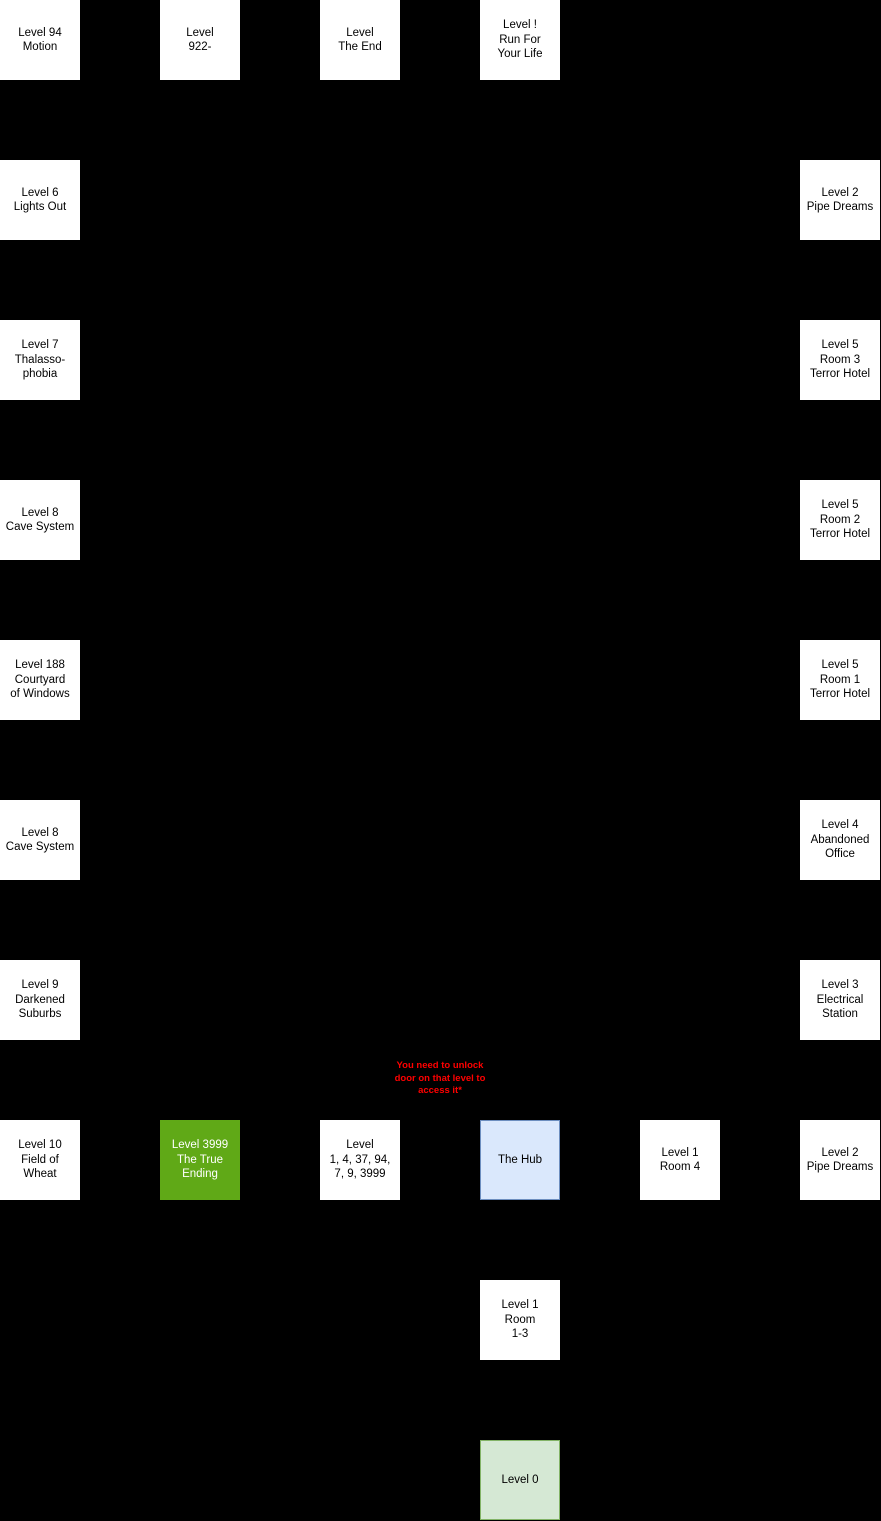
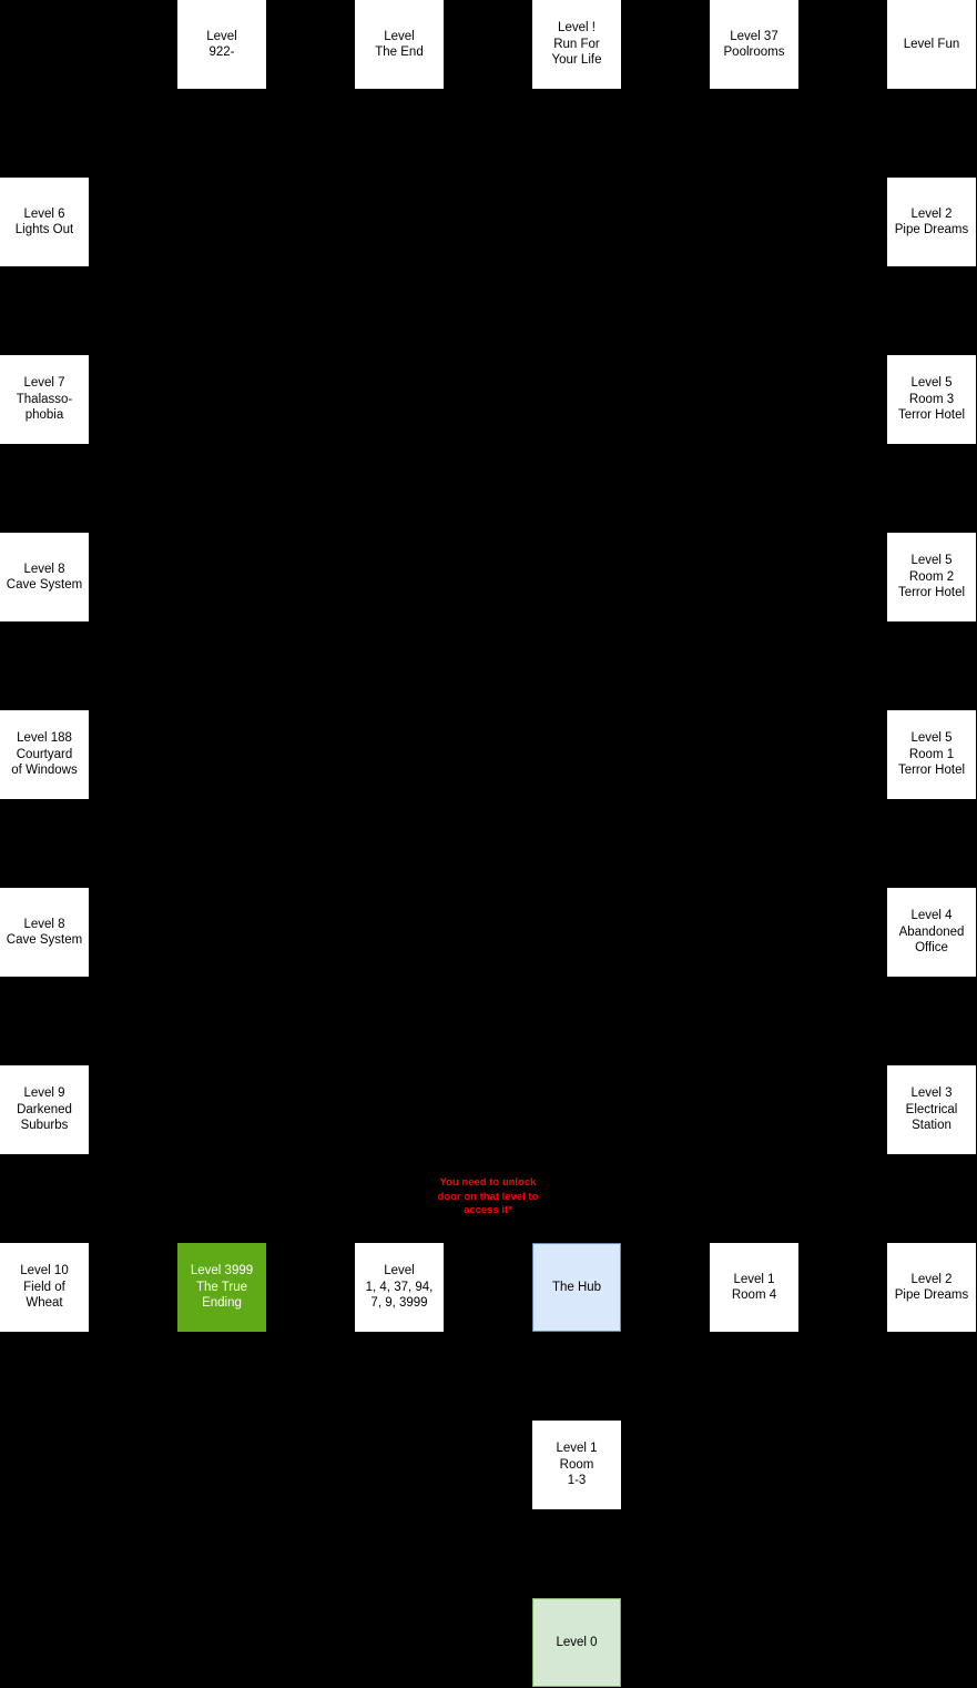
- Level 94
- Motion
  Level
  922-
  Level
  The End
  Level !
  Run For
  Your Life
+ Level 37
+ Poolrooms
+ Level Fun
  Level 6
  Lights Out
  Level 2
  Pipe Dreams
  Level 7
  Thalasso-
  phobia
  Level 5
  Room 3
  Terror Hotel
  Level 8
  Cave System
  Level 5
  Room 2
  Terror Hotel
  Level 188
  Courtyard
  of Windows
  Level 5
  Room 1
  Terror Hotel
  Level 8
  Cave System
  Level 4
  Abandoned
  Office
  Level 9
  Darkened
  Suburbs
  Level 3
  Electrical
  Station
  Level 10
  Field of
  Wheat
  Level 3999
  The True
  Ending
  Level
  1, 4, 37, 94,
  7, 9, 3999
  The Hub
  Level 1
  Room 4
  Level 2
  Pipe Dreams
  Level 1
  Room
  1-3
  Level 0
  You need to unlock
  door on that level to
  access it*
